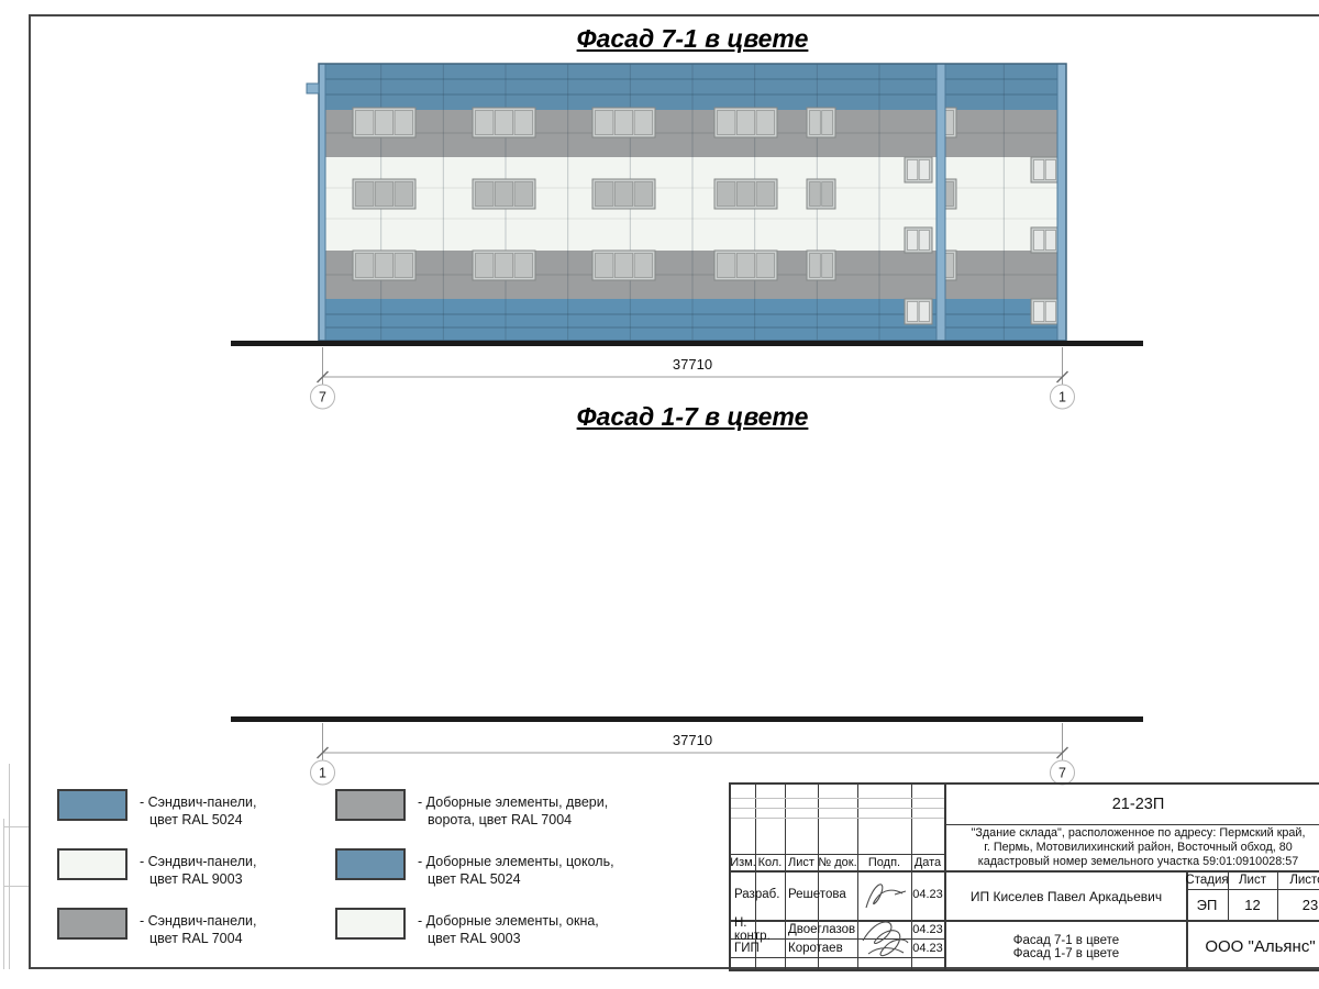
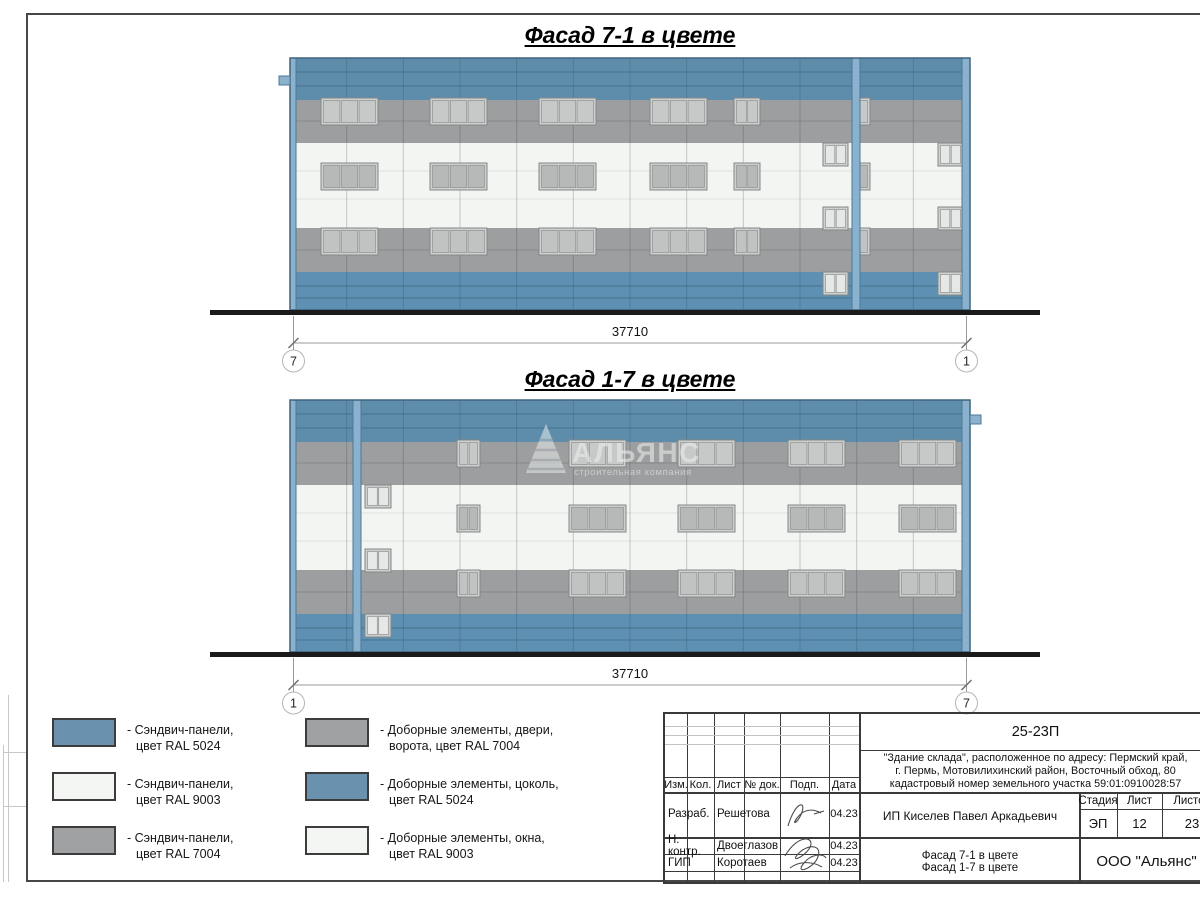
  Фасад 7-1 в цвете
  Фасад 1-7 в цвете
  37710
  7
  1
+ АЛЬЯНС
+ строительная компания
  37710
  1
  7
  - Сэндвич-панели,
  цвет RAL 5024
  - Сэндвич-панели,
  цвет RAL 9003
  - Сэндвич-панели,
  цвет RAL 7004
  - Доборные элементы, двери,
  ворота, цвет RAL 7004
  - Доборные элементы, цоколь,
  цвет RAL 5024
  - Доборные элементы, окна,
  цвет RAL 9003
  Изм.
  Кол.
  Лист
  № док.
  Подп.
  Дата
  Разраб.
  Решетова
  04.23
  Н. контр.
  Двоеглазов
  04.23
  ГИП
  Коротаев
  04.23
- 21-23П
+ 25-23П
  "Здание склада", расположенное по адресу: Пермский край,
  г. Пермь, Мотовилихинский район, Восточный обход, 80
  кадастровый номер земельного участка 59:01:0910028:57
  ИП Киселев Павел Аркадьевич
  Стадия
  Лист
  ЭП
  12
  23
  Фасад 7-1 в цвете
  Фасад 1-7 в цвете
  ООО "Альянс"
